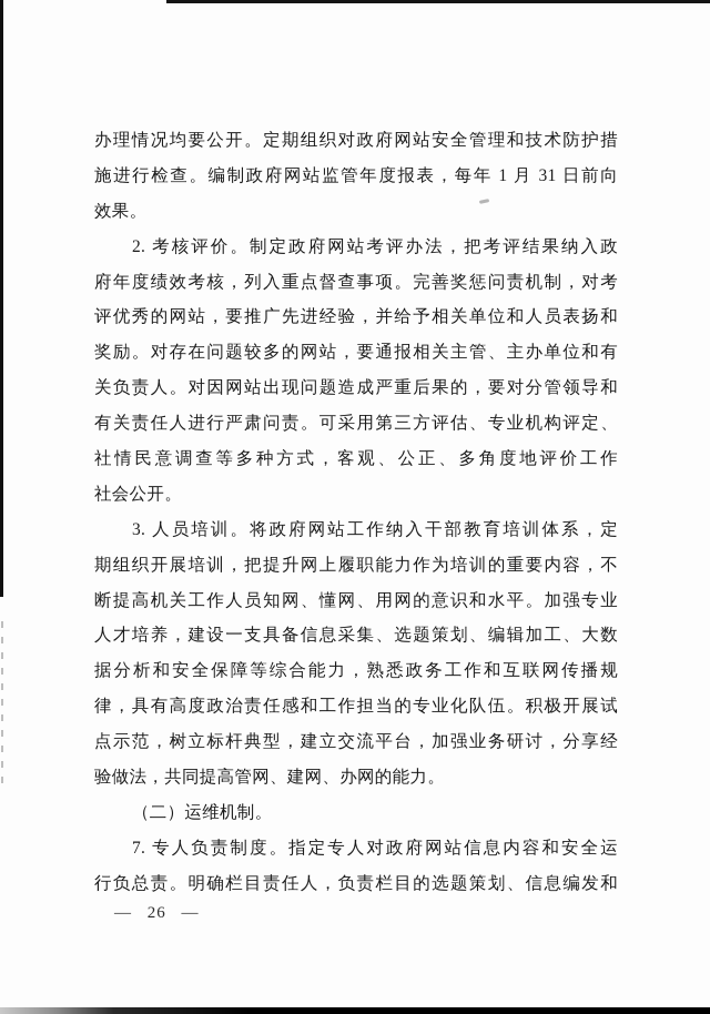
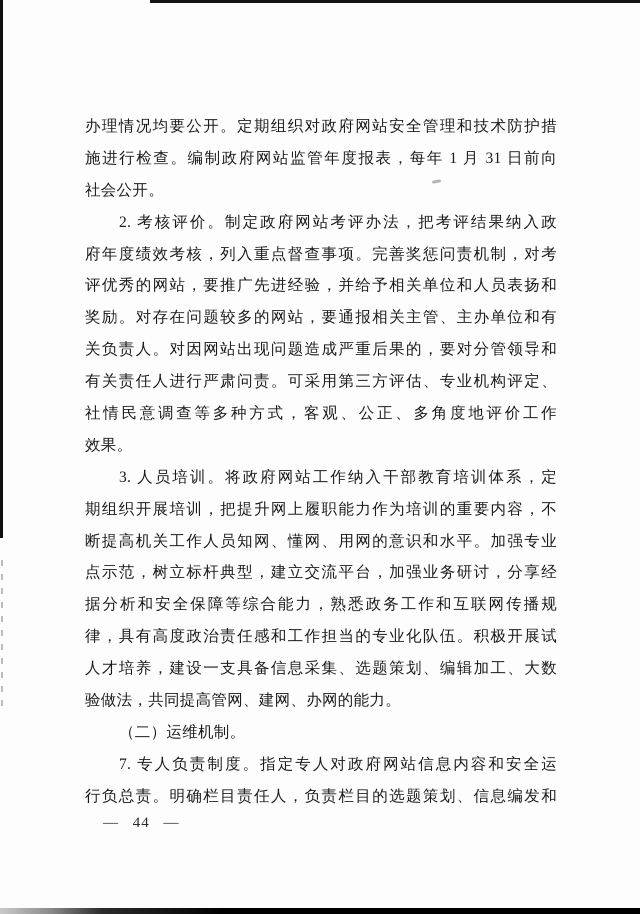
  办理情况均要公开。定期组织对政府网站安全管理和技术防护措
  施进行检查。编制政府网站监管年度报表，每年 1 月 31 日前向
- 效果。
+ 社会公开。
  2. 考核评价。制定政府网站考评办法，把考评结果纳入政
  府年度绩效考核，列入重点督查事项。完善奖惩问责机制，对考
  评优秀的网站，要推广先进经验，并给予相关单位和人员表扬和
  奖励。对存在问题较多的网站，要通报相关主管、主办单位和有
  关负责人。对因网站出现问题造成严重后果的，要对分管领导和
  有关责任人进行严肃问责。可采用第三方评估、专业机构评定、
  社情民意调查等多种方式，客观、公正、多角度地评价工作
- 社会公开。
+ 效果。
  3. 人员培训。将政府网站工作纳入干部教育培训体系，定
  期组织开展培训，把提升网上履职能力作为培训的重要内容，不
  断提高机关工作人员知网、懂网、用网的意识和水平。加强专业
- 人才培养，建设一支具备信息采集、选题策划、编辑加工、大数
+ 点示范，树立标杆典型，建立交流平台，加强业务研讨，分享经
  据分析和安全保障等综合能力，熟悉政务工作和互联网传播规
  律，具有高度政治责任感和工作担当的专业化队伍。积极开展试
- 点示范，树立标杆典型，建立交流平台，加强业务研讨，分享经
+ 人才培养，建设一支具备信息采集、选题策划、编辑加工、大数
  验做法，共同提高管网、建网、办网的能力。
  （二）运维机制。
  7. 专人负责制度。指定专人对政府网站信息内容和安全运
  行负总责。明确栏目责任人，负责栏目的选题策划、信息编发和
- — 26 —
+ — 44 —
